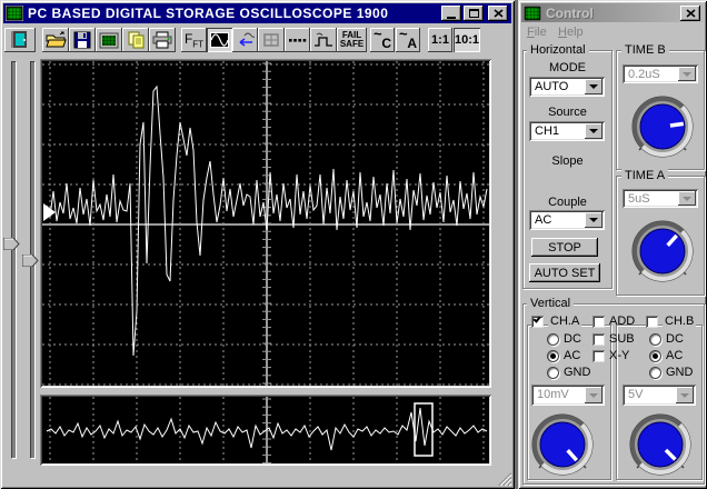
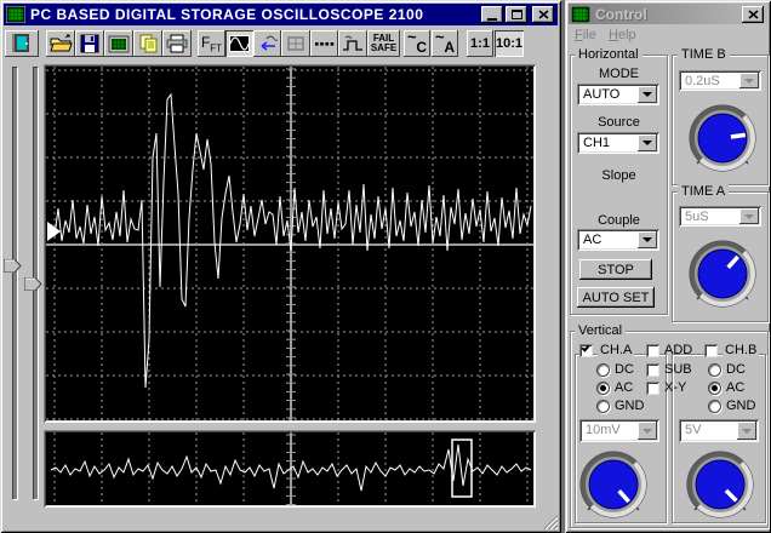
- PC BASED DIGITAL STORAGE OSCILLOSCOPE 1900
+ PC BASED DIGITAL STORAGE OSCILLOSCOPE 2100
  FFT
  FAIL
  SAFE
  ~
  C
  ~
  A
  1:1
  10:1
  Control
  File
  Help
  Horizontal
  MODE
  AUTO
  Source
  CH1
  Slope
  Couple
  AC
  STOP
  AUTO SET
  TIME B
  0.2uS
  TIME A
  5uS
  Vertical
  CH.A
  ADD
  CH.B
  DC
  SUB
  DC
  AC
  X-Y
  AC
  GND
  GND
  10mV
  5V
